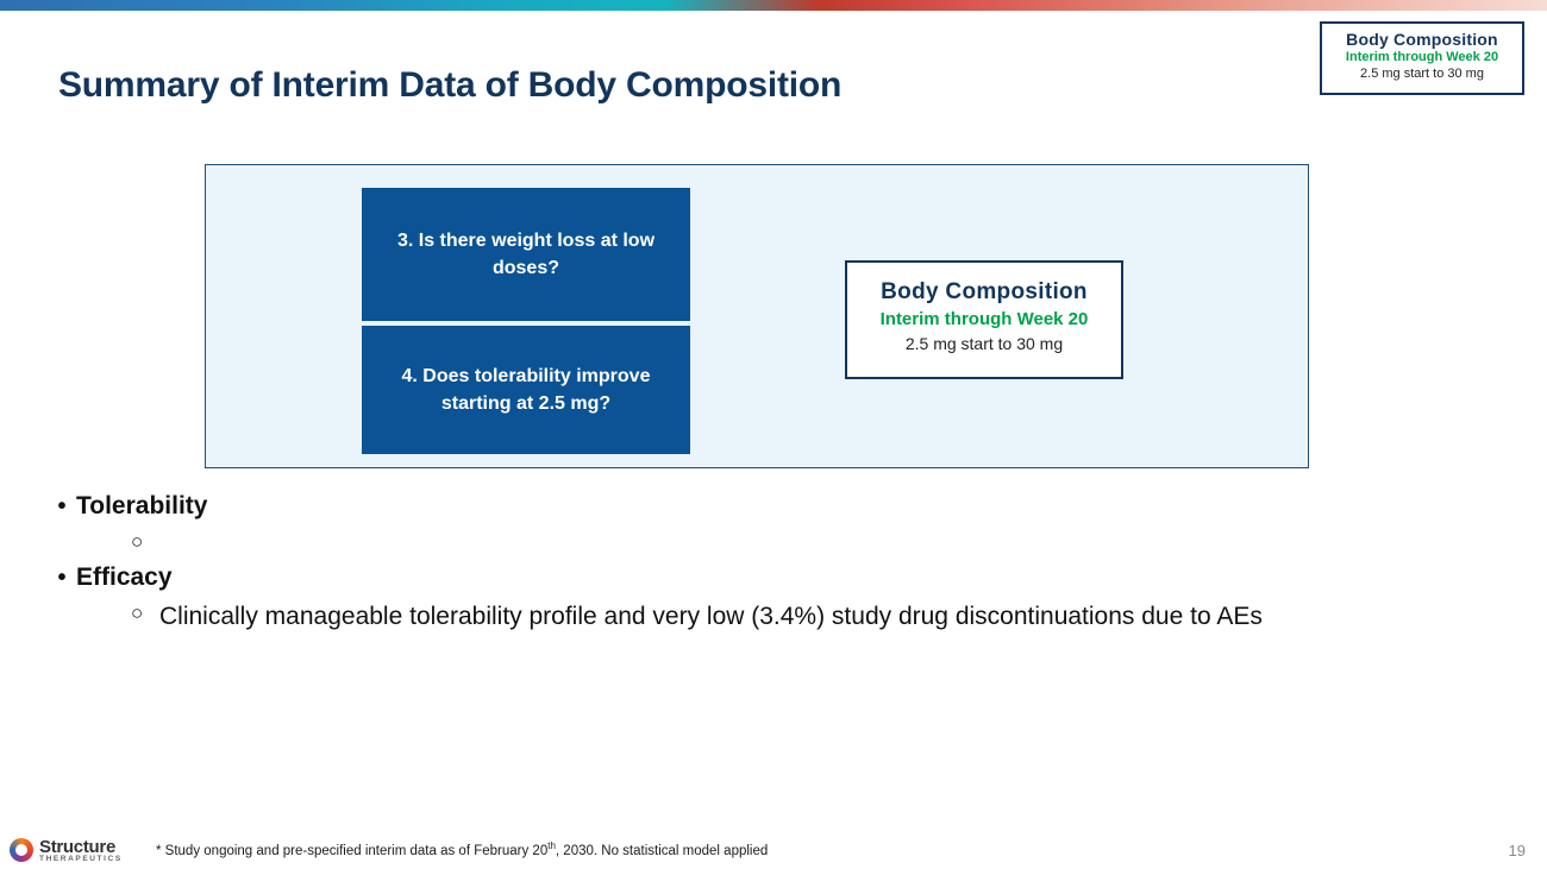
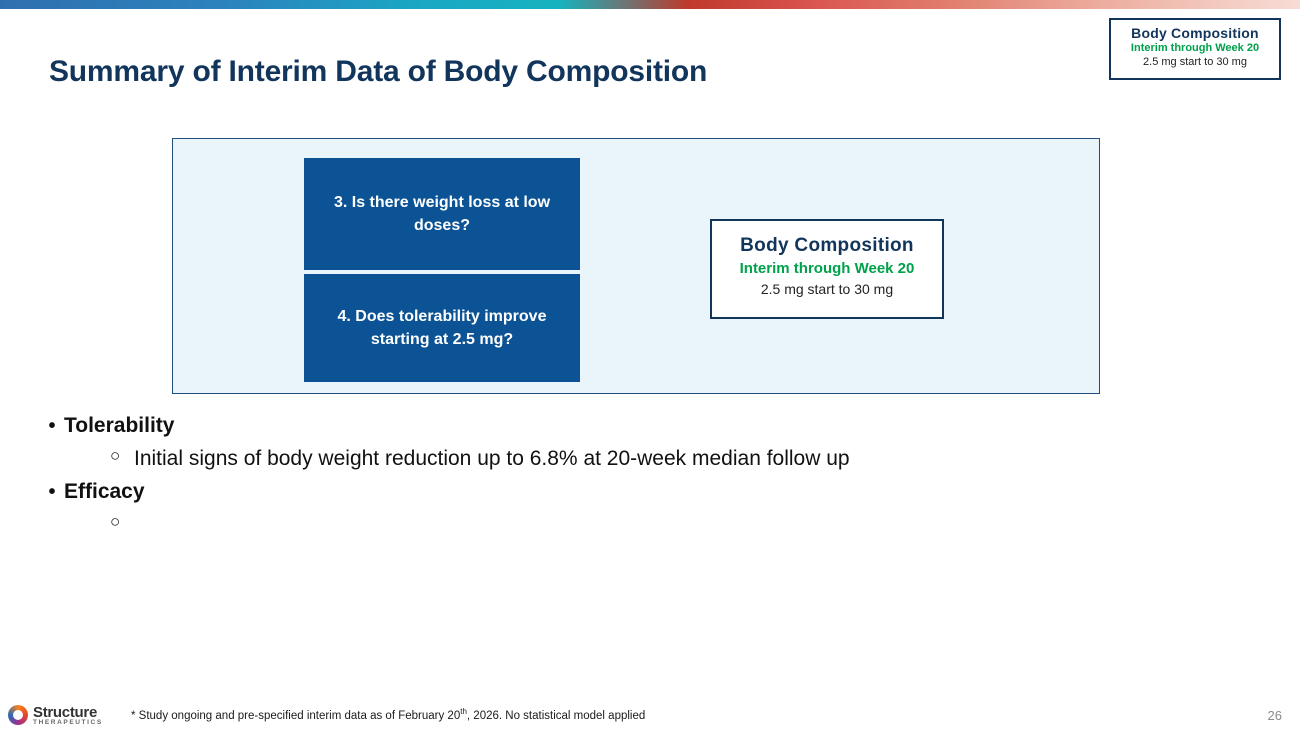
  Summary of Interim Data of Body Composition
  Body Composition
  Interim through Week 20
  2.5 mg start to 30 mg
  3. Is there weight loss at low doses?
  4. Does tolerability improve starting at 2.5 mg?
  Body Composition
  Interim through Week 20
  2.5 mg start to 30 mg
  •
  Tolerability
  ○
+ Initial signs of body weight reduction up to 6.8% at 20-week median follow up
  •
  Efficacy
  ○
- Clinically manageable tolerability profile and very low (3.4%) study drug discontinuations due to AEs
  Structure
- * Study ongoing and pre-specified interim data as of February 20th, 2030. No statistical model applied
+ * Study ongoing and pre-specified interim data as of February 20th, 2026. No statistical model applied
- 19
+ 26
